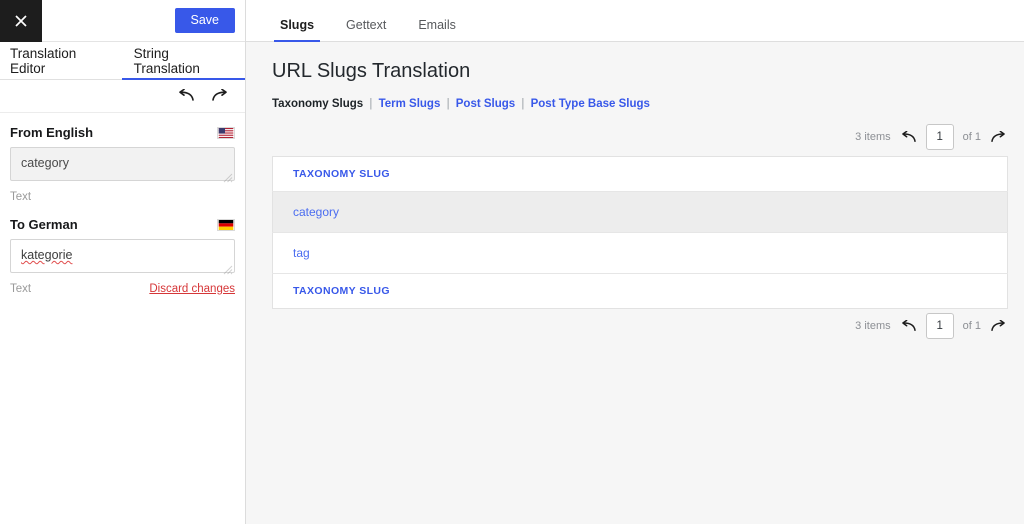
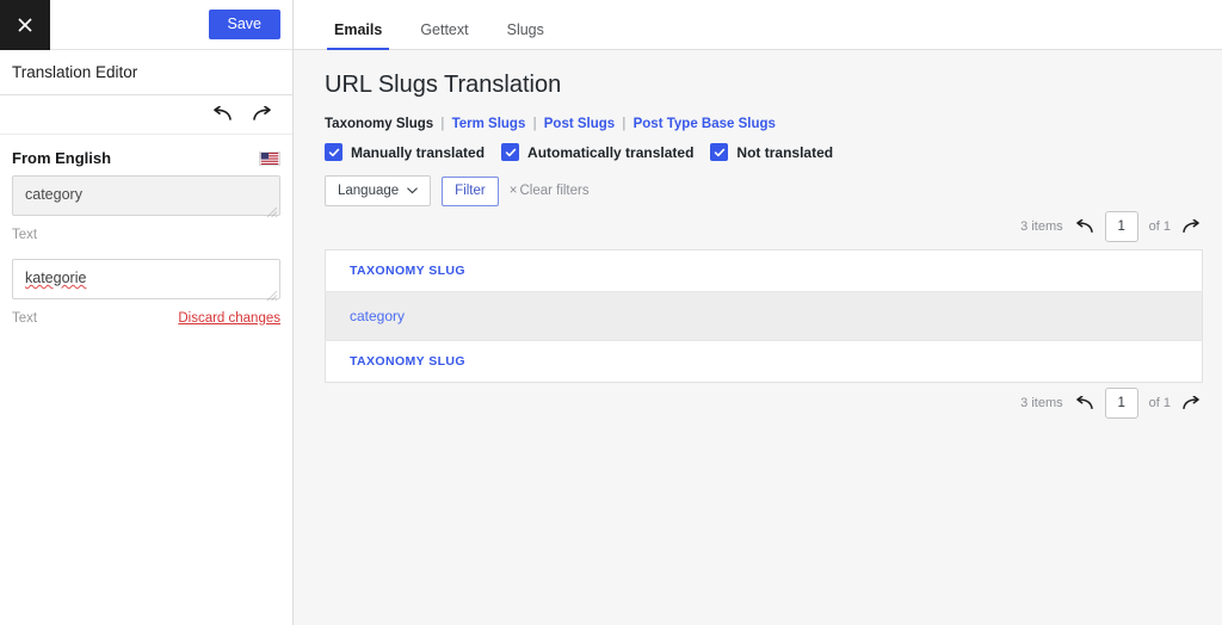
  Save
  Translation Editor
- String Translation
  From English
  category
  Text
- To German
  kategorie
  Text
  Discard changes
- Slugs
+ Emails
  Gettext
- Emails
+ Slugs
  URL Slugs Translation
  Taxonomy Slugs | Term Slugs | Post Slugs | Post Type Base Slugs
+ Manually translated
+ Automatically translated
+ Not translated
+ Language
+ Filter
+ × Clear filters
  3 items
  1
  of 1
  TAXONOMY SLUG
  category
- tag
  TAXONOMY SLUG
  3 items
  1
  of 1
